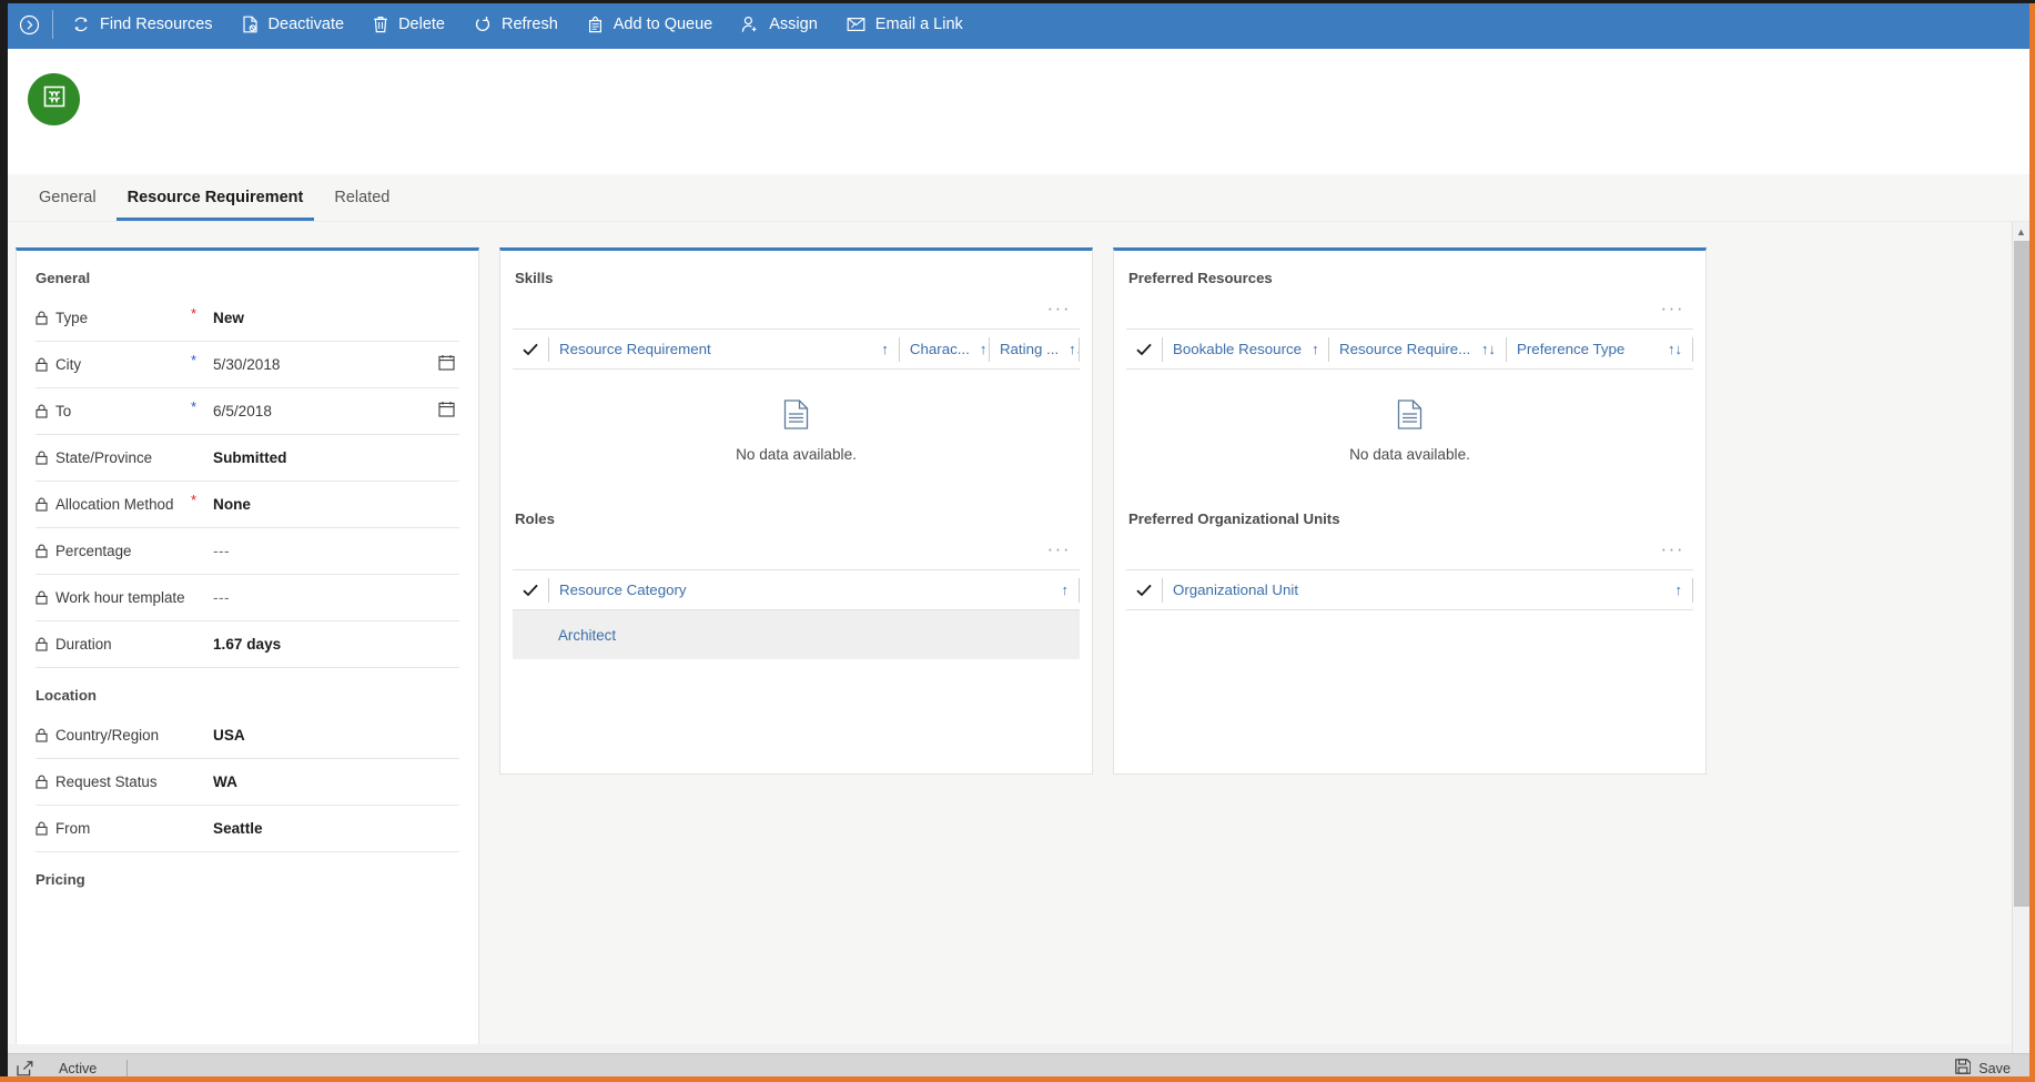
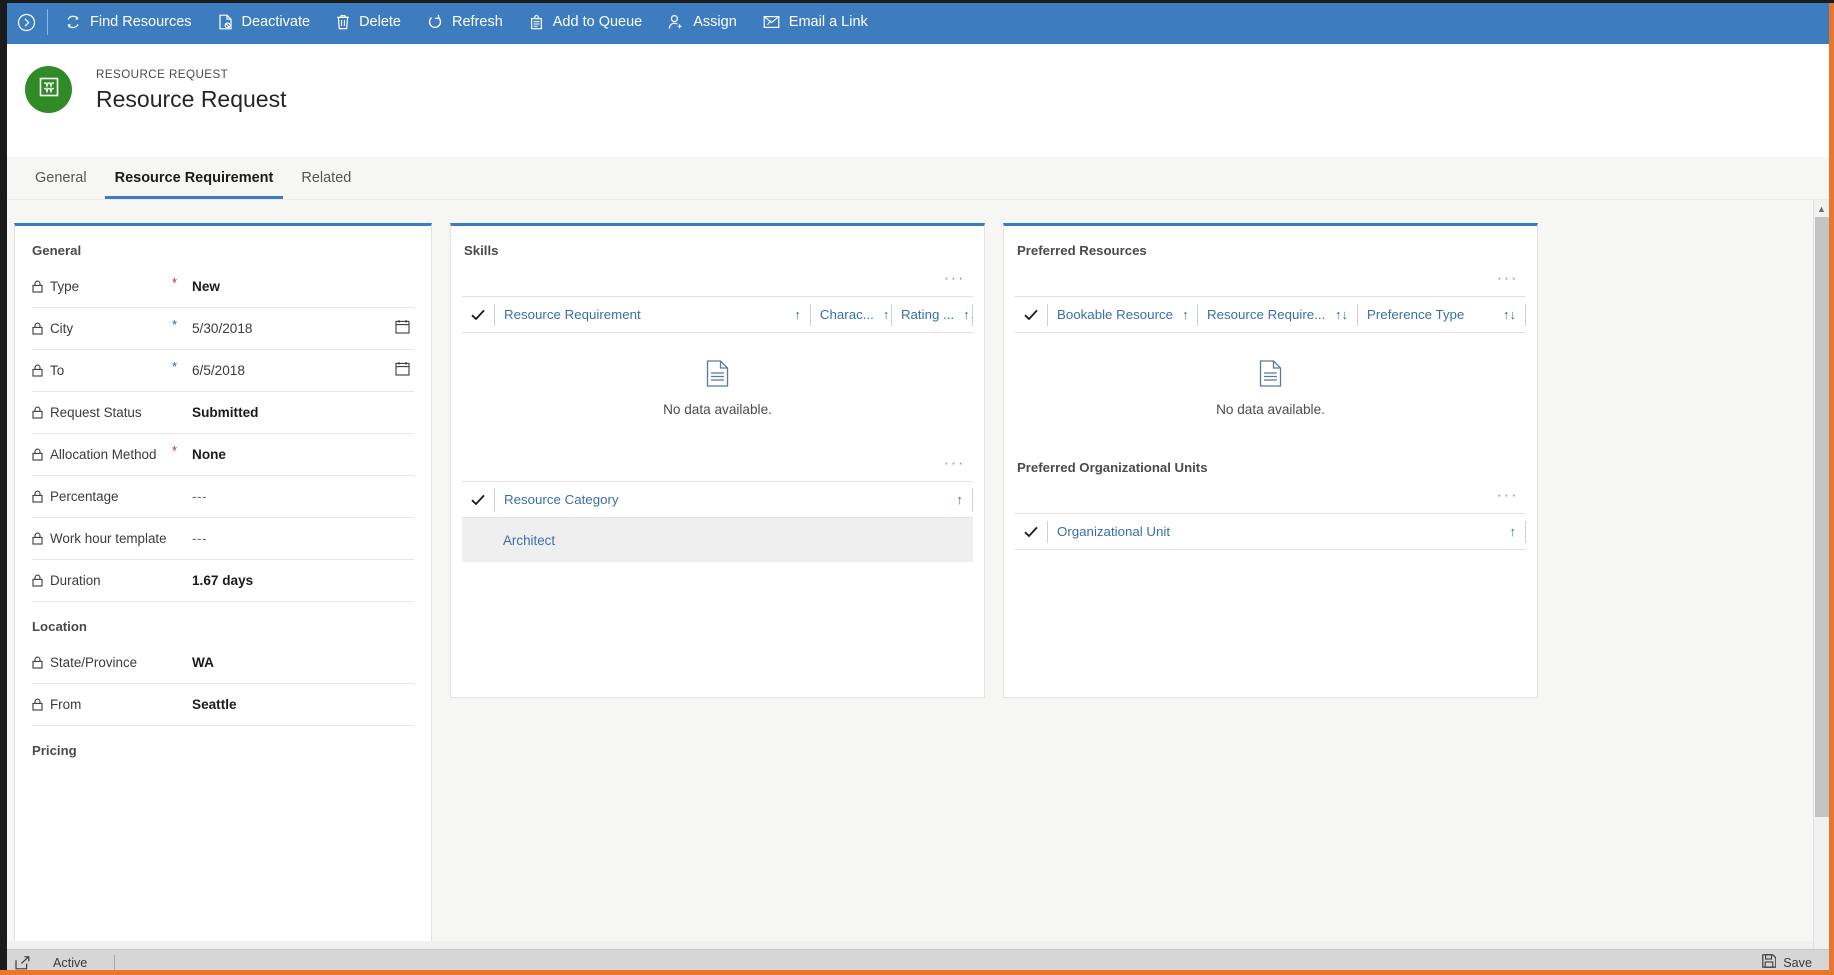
  Find Resources
  Deactivate
  Delete
  Refresh
  Add to Queue
  Assign
  Email a Link
+ RESOURCE REQUEST
+ Resource Request
  General
  Resource Requirement
  Related
  General
  Type
  *
  New
  City
  *
  5/30/2018
  To
  *
  6/5/2018
- State/Province
+ Request Status
  Submitted
  Allocation Method
  *
  None
  Percentage
  ---
  Work hour template
  ---
  Duration
  1.67 days
  Location
- Country/Region
- USA
- Request Status
+ State/Province
  WA
  From
  Seattle
  Pricing
  Skills
  ···
  Resource Requirement
  ↑
  Charac...
  Rating ...
  No data available.
- Roles
  ···
  Resource Category
  ↑
  Architect
  Preferred Resources
  ···
  Bookable Resource
  ↑
  Resource Require...
  ↑↓
  Preference Type
  ↑↓
  No data available.
  Preferred Organizational Units
  ···
  Organizational Unit
  ↑
  ▲
  Active
  Save
